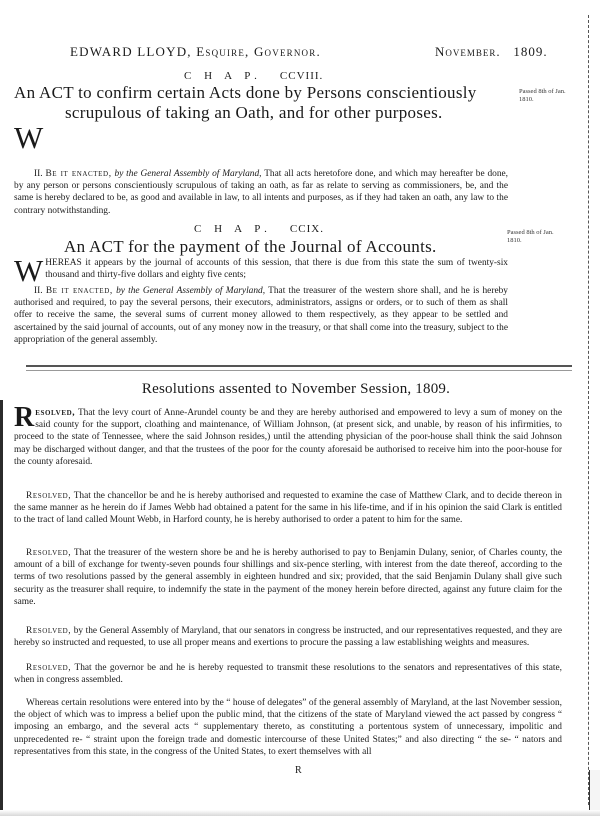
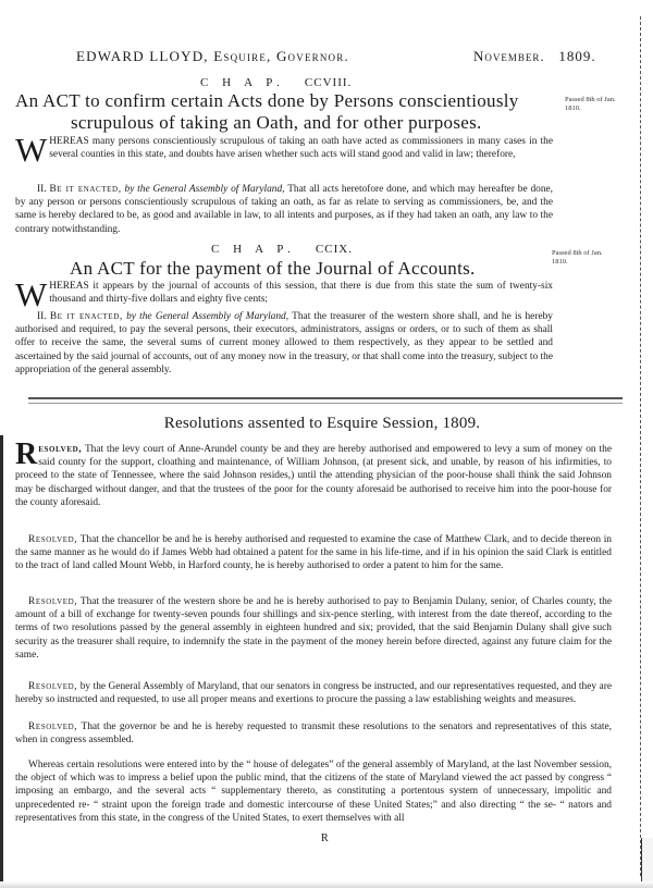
  EDWARD LLOYD, Esquire, Governor.
  November. 1809.
  C H A P. CCVIII.
  An ACT to confirm certain Acts done by Persons conscientiously
  scrupulous of taking an Oath, and for other purposes.
  W
+ HEREAS many persons conscientiously scrupulous of taking an oath have acted as commissioners in many cases in the several counties in this state, and doubts have arisen whether such acts will stand good and valid in law; therefore,
  II. Be it enacted, by the General Assembly of Maryland, That all acts heretofore done, and which may hereafter be done, by any person or persons conscientiously scrupulous of taking an oath, as far as relate to serving as commissioners, be, and the same is hereby declared to be, as good and available in law, to all intents and purposes, as if they had taken an oath, any law to the contrary notwithstanding.
  C H A P. CCIX.
  An ACT for the payment of the Journal of Accounts.
  W
  HEREAS it appears by the journal of accounts of this session, that there is due from this state the sum of twenty-six thousand and thirty-five dollars and eighty five cents;
  II. Be it enacted, by the General Assembly of Maryland, That the treasurer of the western shore shall, and he is hereby authorised and required, to pay the several persons, their executors, administrators, assigns or orders, or to such of them as shall offer to receive the same, the several sums of current money allowed to them respectively, as they appear to be settled and ascertained by the said journal of accounts, out of any money now in the treasury, or that shall come into the treasury, subject to the appropriation of the general assembly.
- Resolutions assented to November Session, 1809.
+ Resolutions assented to Esquire Session, 1809.
  R
  esolved, That the levy court of Anne-Arundel county be and they are hereby authorised and empowered to levy a sum of money on the said county for the support, cloathing and maintenance, of William Johnson, (at present sick, and unable, by reason of his infirmities, to proceed to the state of Tennessee, where the said Johnson resides,) until the attending physician of the poor-house shall think the said Johnson may be discharged without danger, and that the trustees of the poor for the county aforesaid be authorised to receive him into the poor-house for the county aforesaid.
- Resolved, That the chancellor be and he is hereby authorised and requested to examine the case of Matthew Clark, and to decide thereon in the same manner as he herein do if James Webb had obtained a patent for the same in his life-time, and if in his opinion the said Clark is entitled to the tract of land called Mount Webb, in Harford county, he is hereby authorised to order a patent to him for the same.
+ Resolved, That the chancellor be and he is hereby authorised and requested to examine the case of Matthew Clark, and to decide thereon in the same manner as he would do if James Webb had obtained a patent for the same in his life-time, and if in his opinion the said Clark is entitled to the tract of land called Mount Webb, in Harford county, he is hereby authorised to order a patent to him for the same.
  Resolved, That the treasurer of the western shore be and he is hereby authorised to pay to Benjamin Dulany, senior, of Charles county, the amount of a bill of exchange for twenty-seven pounds four shillings and six-pence sterling, with interest from the date thereof, according to the terms of two resolutions passed by the general assembly in eighteen hundred and six; provided, that the said Benjamin Dulany shall give such security as the treasurer shall require, to indemnify the state in the payment of the money herein before directed, against any future claim for the same.
  Resolved, by the General Assembly of Maryland, that our senators in congress be instructed, and our representatives requested, and they are hereby so instructed and requested, to use all proper means and exertions to procure the passing a law establishing weights and measures.
  Resolved, That the governor be and he is hereby requested to transmit these resolutions to the senators and representatives of this state, when in congress assembled.
  Whereas certain resolutions were entered into by the “ house of delegates” of the general assembly of Maryland, at the last November session, the object of which was to impress a belief upon the public mind, that the citizens of the state of Maryland viewed the act passed by congress “ imposing an embargo, and the several acts “ supplementary thereto, as constituting a portentous system of unnecessary, impolitic and unprecedented re- “ straint upon the foreign trade and domestic intercourse of these United States;” and also directing “ the se- “ nators and representatives from this state, in the congress of the United States, to exert themselves with all
  R
